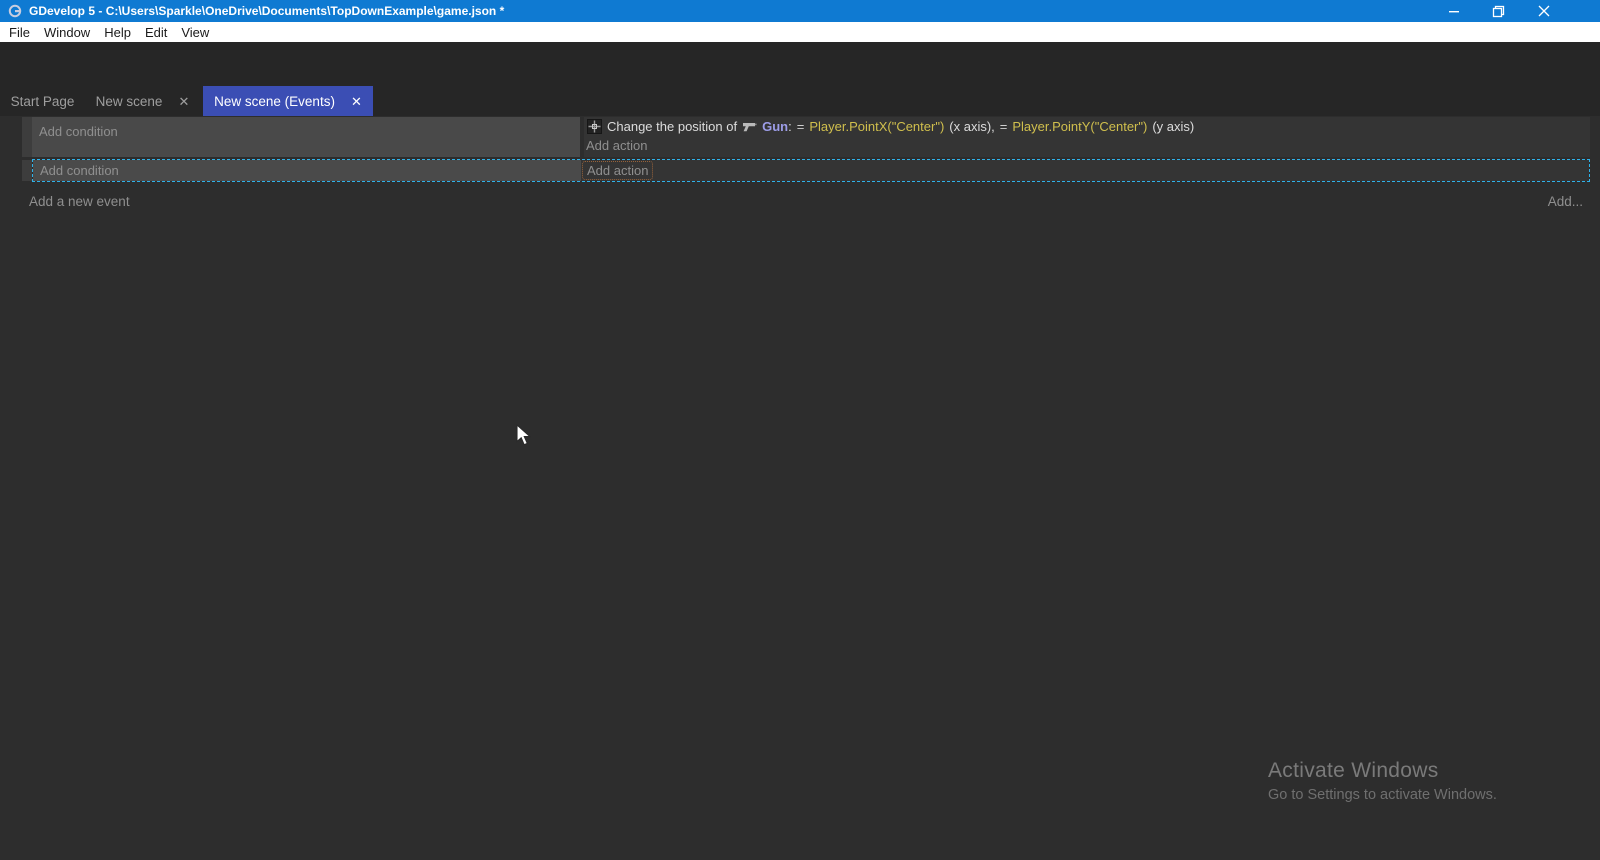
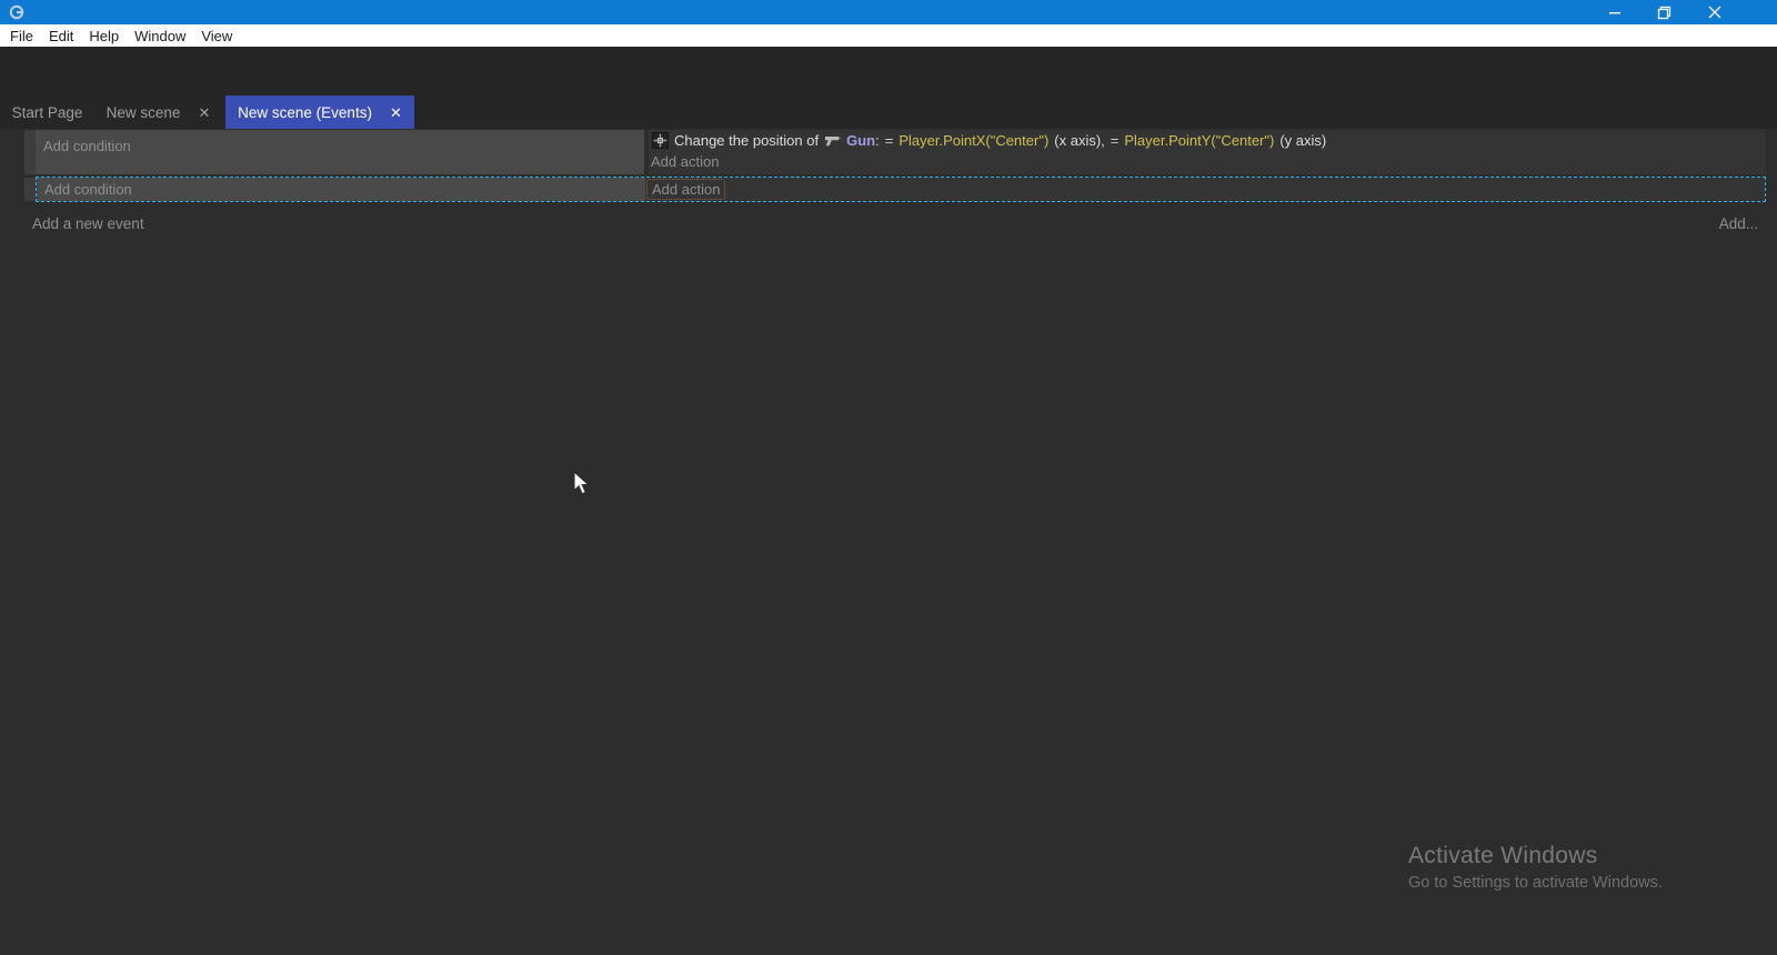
- GDevelop 5 - C:\Users\Sparkle\OneDrive\Documents\TopDownExample\game.json *
  File
- Window
+ Edit
  Help
- Edit
+ Window
  View
  Start Page
  New scene
  ✕
  New scene (Events)
  ✕
  Add condition
  Change the position of
  Gun:
  =
  Player.PointX("Center")
  (x axis),
  =
  Player.PointY("Center")
  (y axis)
  Add action
  Add condition
  Add action
  Add a new event
  Add...
  Activate Windows
  Go to Settings to activate Windows.
